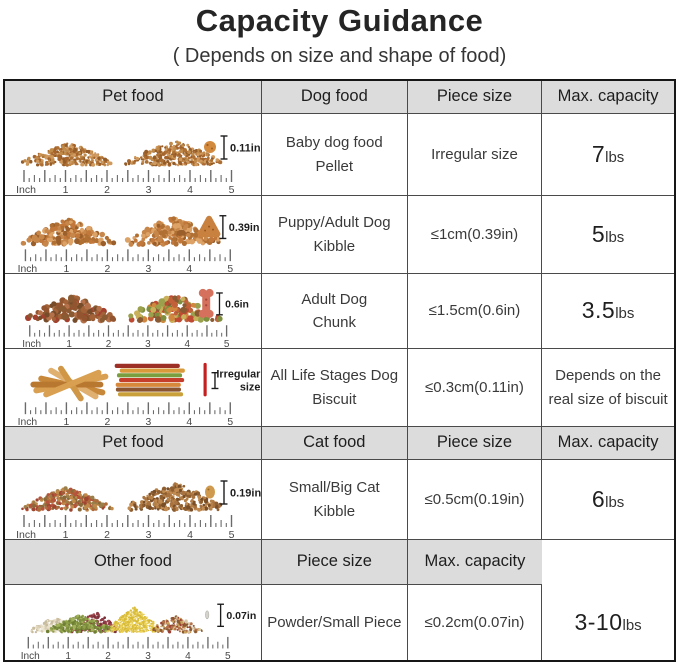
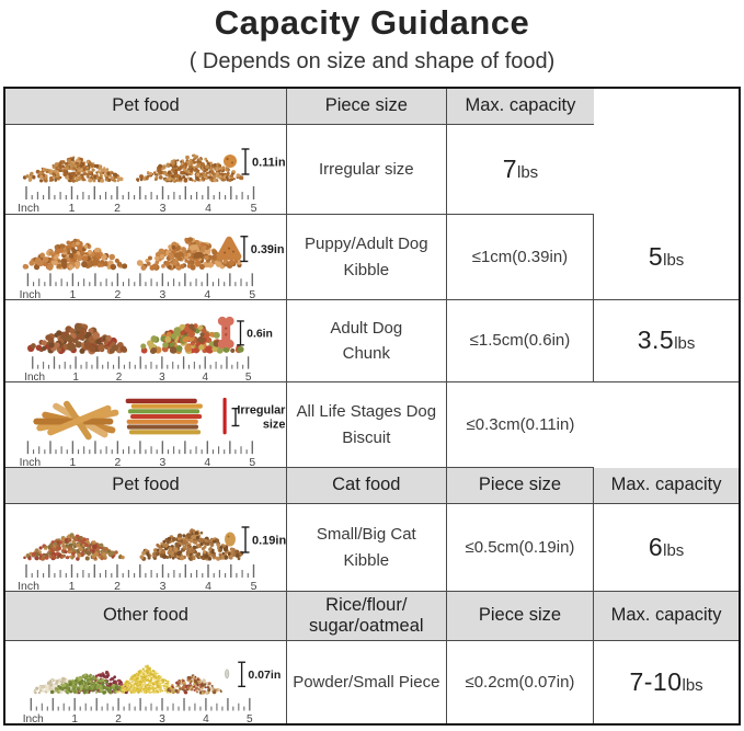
  Capacity Guidance
  ( Depends on size and shape of food)
  Pet food
- Dog food
  Piece size
  Max. capacity
  0.11in
  Inch
  1
  2
  3
  4
  5
- Baby dog food
- Pellet
  Irregular size
  7
  lbs
  0.39in
  Inch
  1
  2
  3
  4
  5
  Puppy/Adult Dog
  Kibble
  ≤1cm(0.39in)
  5
  lbs
  0.6in
  Inch
  1
  2
  3
  4
  5
  Adult Dog
  Chunk
  ≤1.5cm(0.6in)
  3.5
  lbs
  Irregular
  size
  Inch
  1
  2
  3
  4
  5
  All Life Stages Dog
  Biscuit
  ≤0.3cm(0.11in)
- Depends on the
- real size of biscuit
  Pet food
  Cat food
  Piece size
  Max. capacity
  0.19in
  Inch
  1
  2
  3
  4
  5
  Small/Big Cat
  Kibble
  ≤0.5cm(0.19in)
  6
  lbs
  Other food
+ Rice/flour/
+ sugar/oatmeal
  Piece size
  Max. capacity
  0.07in
  Inch
  1
  2
  3
  4
  5
  Powder/Small Piece
  ≤0.2cm(0.07in)
- 3-10
+ 7-10
  lbs
